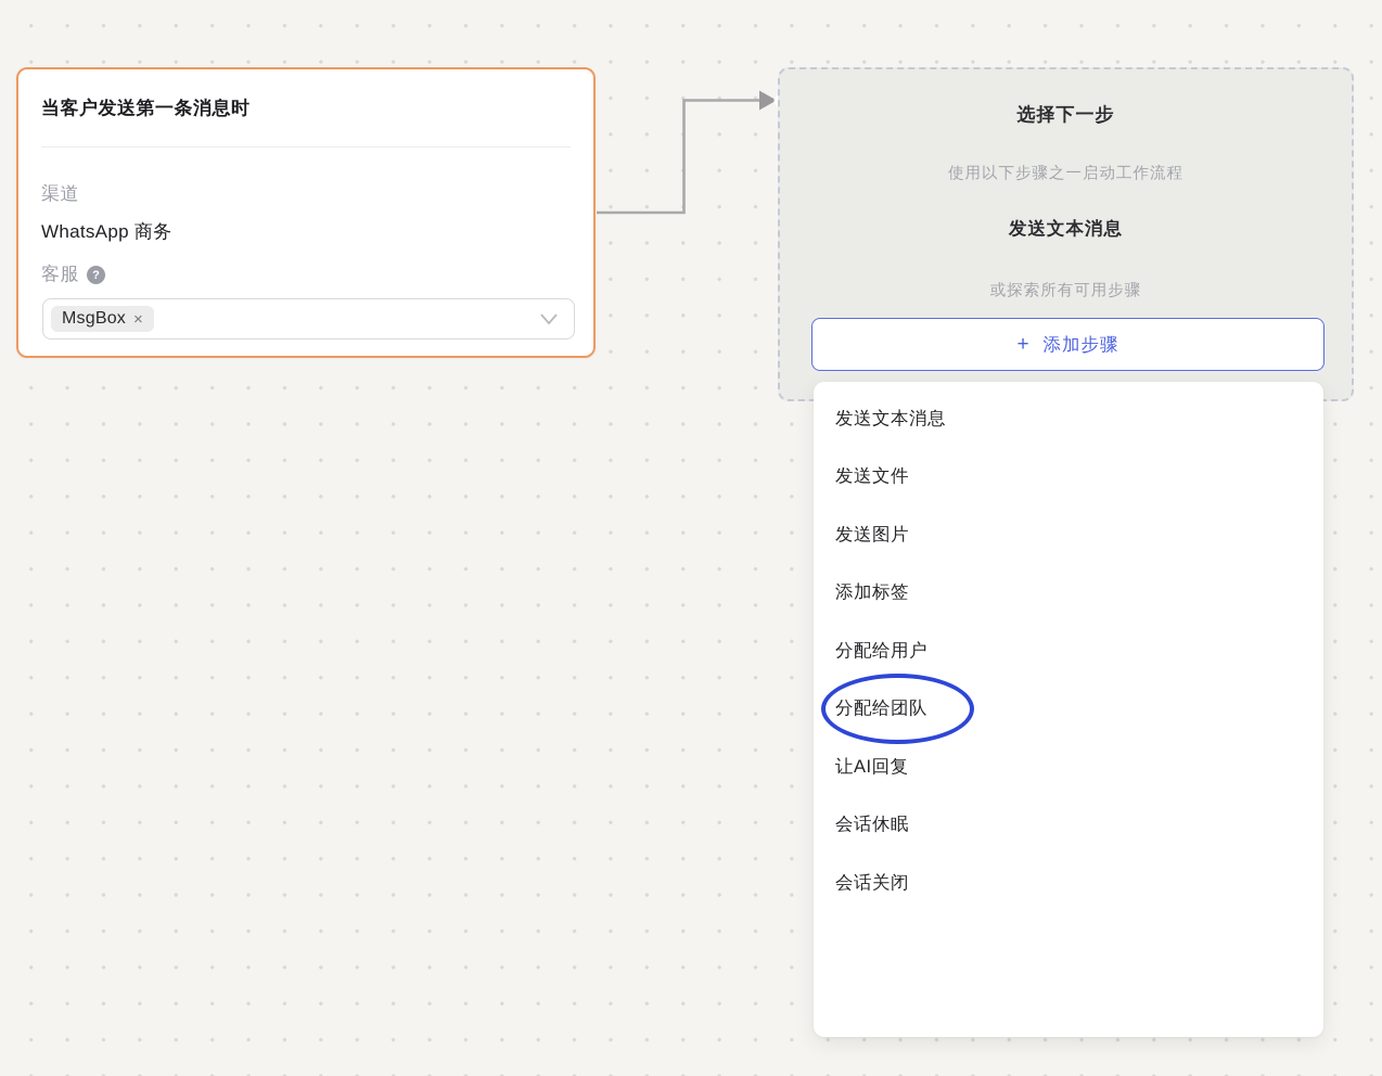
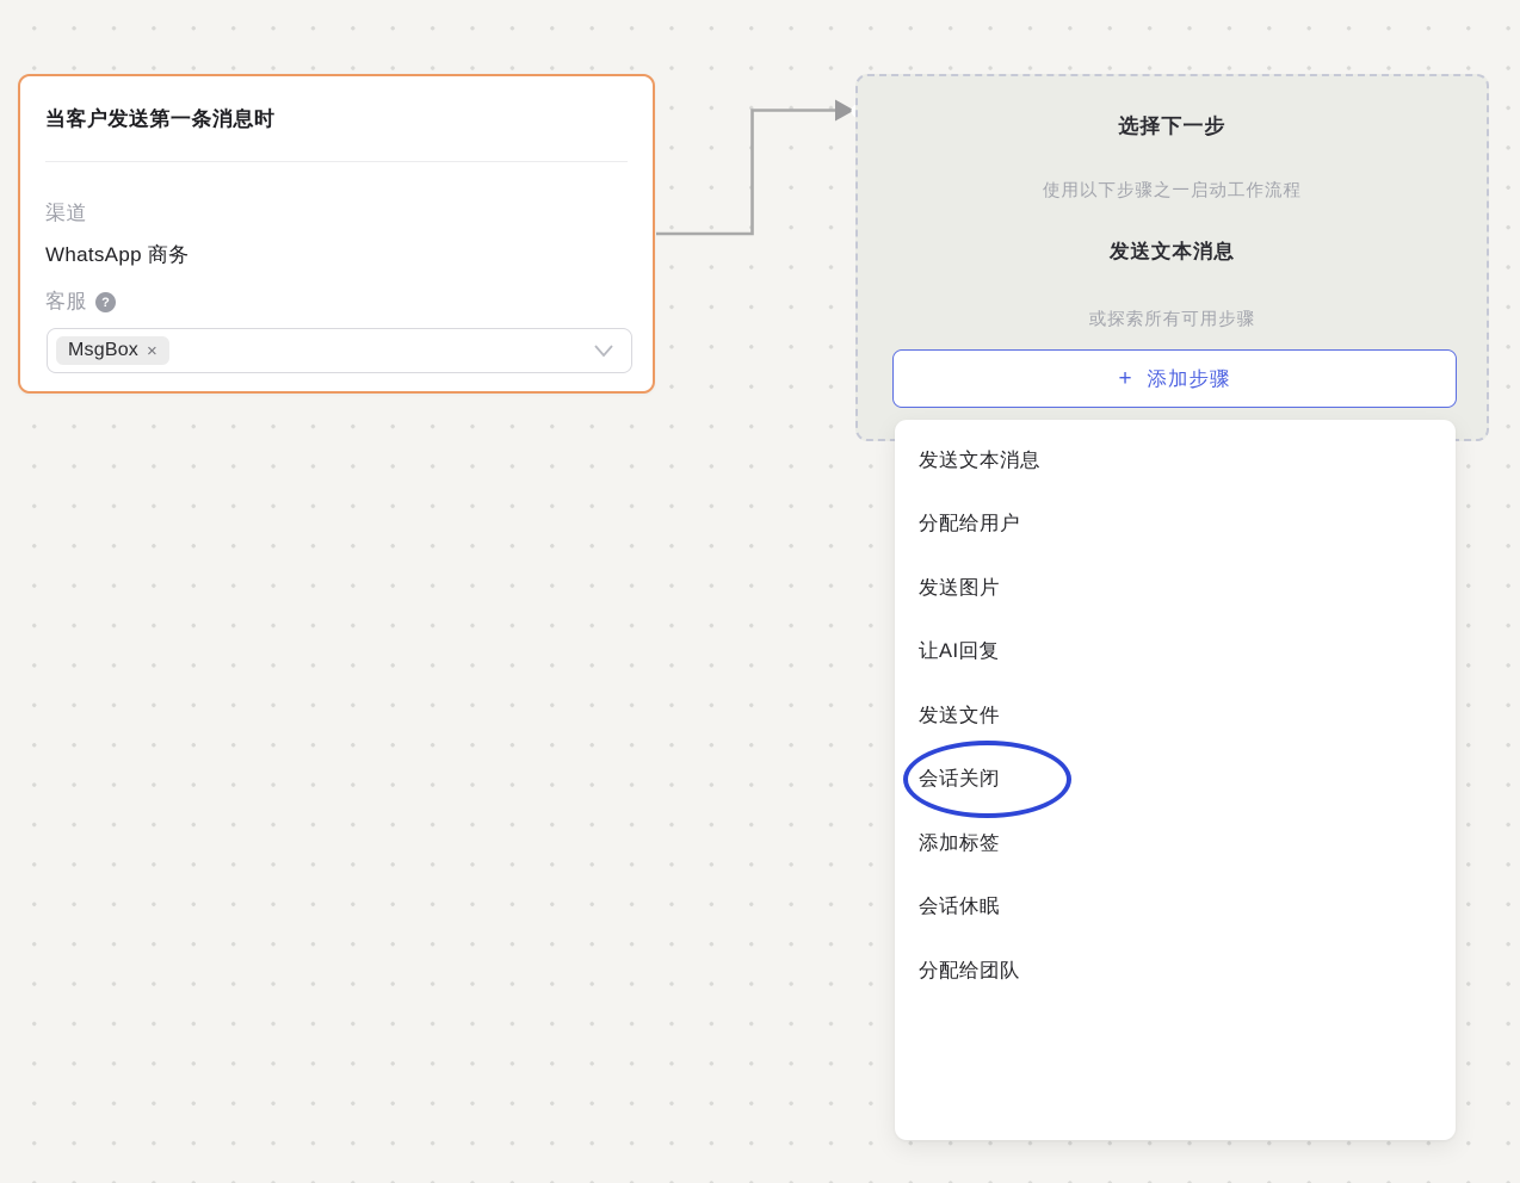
  当客户发送第一条消息时
  渠道
  WhatsApp 商务
  客服
  ?
  MsgBox
  ×
  选择下一步
  使用以下步骤之一启动工作流程
  发送文本消息
  或探索所有可用步骤
  +
  添加步骤
  发送文本消息
- 发送文件
+ 分配给用户
  发送图片
- 添加标签
+ 让AI回复
- 分配给用户
+ 发送文件
- 分配给团队
+ 会话关闭
- 让AI回复
+ 添加标签
  会话休眠
- 会话关闭
+ 分配给团队
